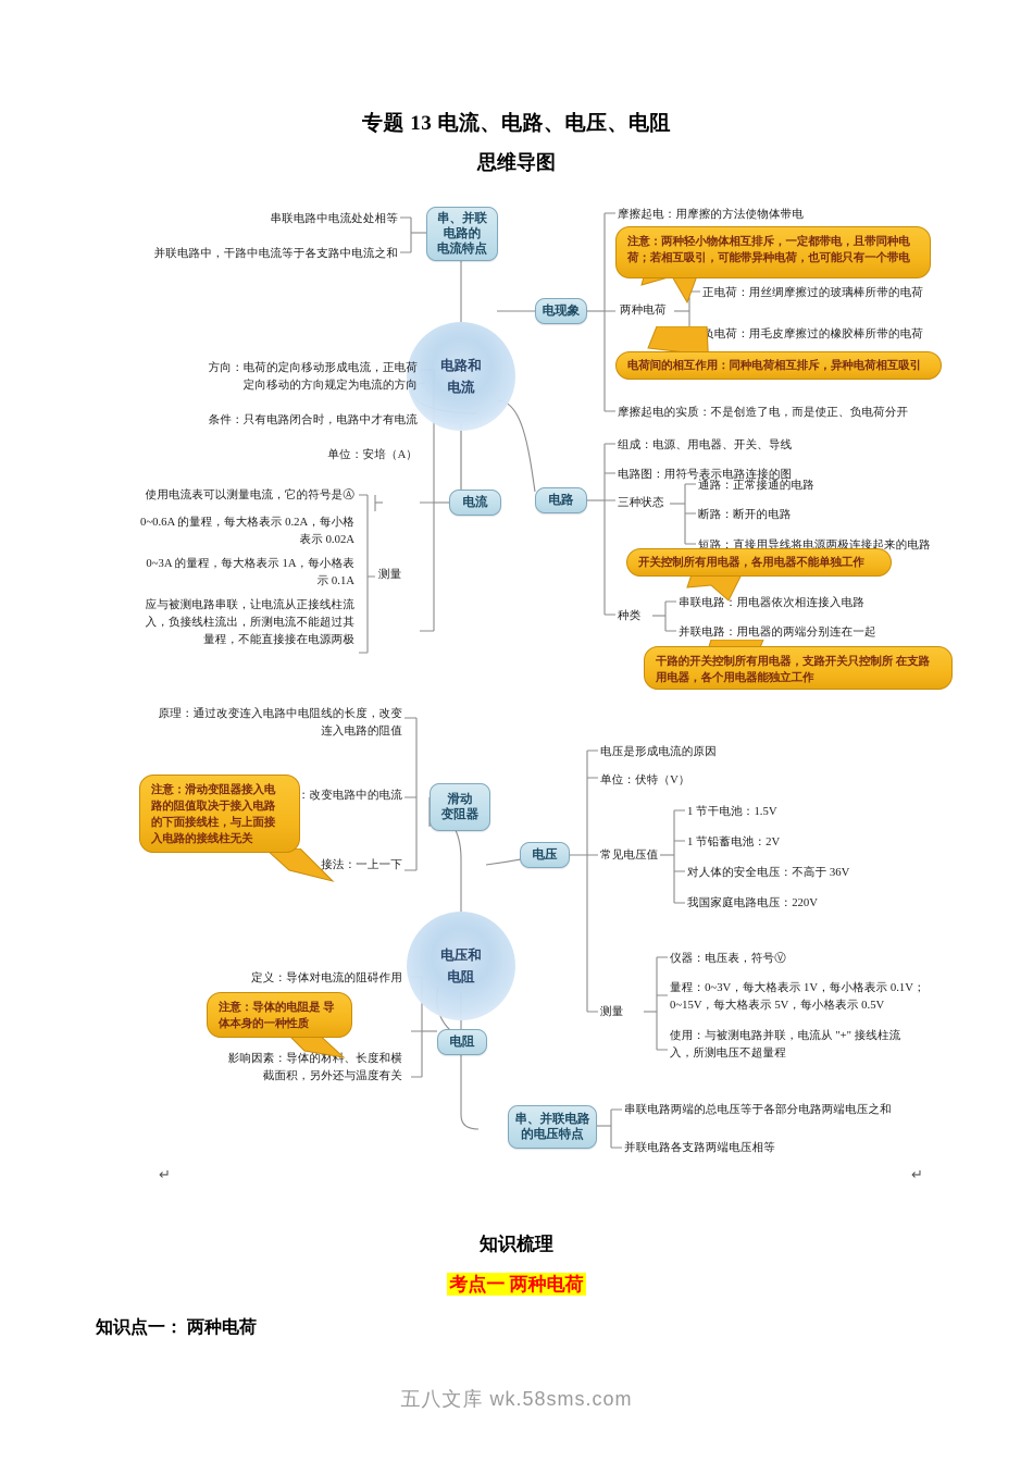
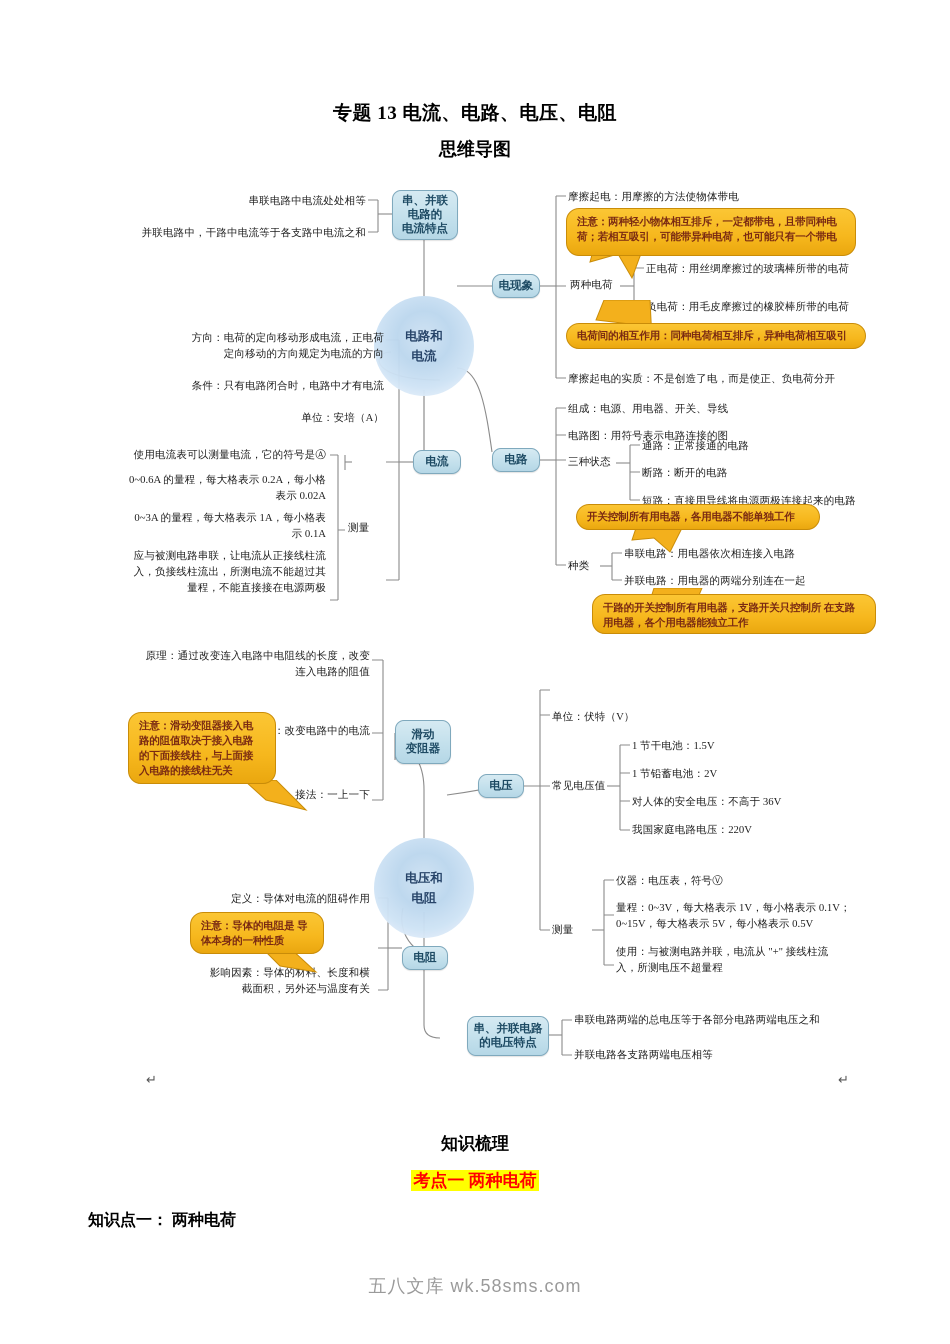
  专题 13 电流、电路、电压、电阻
  思维导图
  电路和
  电流
  串、并联
  电路的
  电流特点
  串联电路中电流处处相等
  并联电路中，干路中电流等于各支路中电流之和
  电现象
  摩擦起电：用摩擦的方法使物体带电
  两种电荷
  正电荷：用丝绸摩擦过的玻璃棒所带的电荷
  负电荷：用毛皮摩擦过的橡胶棒所带的电荷
  摩擦起电的实质：不是创造了电，而是使正、负电荷分开
  注意：两种轻小物体相互排斥，一定都带电，且带同种电荷；若相互吸引，可能带异种电荷，也可能只有一个带电
  电荷间的相互作用：同种电荷相互排斥，异种电荷相互吸引
  电流
  方向：电荷的定向移动形成电流，正电荷
  定向移动的方向规定为电流的方向
  条件：只有电路闭合时，电路中才有电流
  单位：安培（A）
  测量
  使用电流表可以测量电流，它的符号是Ⓐ
  0~0.6A 的量程，每大格表示 0.2A，每小格
  表示 0.02A
  0~3A 的量程，每大格表示 1A，每小格表
  示 0.1A
  应与被测电路串联，让电流从正接线柱流
  入，负接线柱流出，所测电流不能超过其
  量程，不能直接接在电源两极
  电路
  组成：电源、用电器、开关、导线
  电路图：用符号表示电路连接的图
  三种状态
  通路：正常接通的电路
  断路：断开的电路
  短路：直接用导线将电源两极连接起来的电路
  开关控制所有用电器，各用电器不能单独工作
  种类
  串联电路：用电器依次相连接入电路
  并联电路：用电器的两端分别连在一起
  干路的开关控制所有用电器，支路开关只控制所 在支路用电器，各个用电器能独立工作
  电压和
  电阻
  滑动
  变阻器
  原理：通过改变连入电路中电阻线的长度，改变
  连入电路的阻值
  ：改变电路中的电流
  接法：一上一下
  注意：滑动变阻器接入电 路的阻值取决于接入电路 的下面接线柱，与上面接 入电路的接线柱无关
  电压
- 电压是形成电流的原因
  单位：伏特（V）
  常见电压值
  1 节干电池：1.5V
  1 节铅蓄电池：2V
  对人体的安全电压：不高于 36V
  我国家庭电路电压：220V
  测量
  仪器：电压表，符号Ⓥ
  量程：0~3V，每大格表示 1V，每小格表示 0.1V；
  0~15V，每大格表示 5V，每小格表示 0.5V
  使用：与被测电路并联，电流从 "+" 接线柱流
  入，所测电压不超量程
  电阻
  定义：导体对电流的阻碍作用
  影响因素：导体的材料、长度和横
  截面积，另外还与温度有关
  注意：导体的电阻是 导体本身的一种性质
  串、并联电路
  的电压特点
  串联电路两端的总电压等于各部分电路两端电压之和
  并联电路各支路两端电压相等
  ↵
  ↵
  知识梳理
  考点一 两种电荷
  知识点一： 两种电荷
  五八文库 wk.58sms.com
